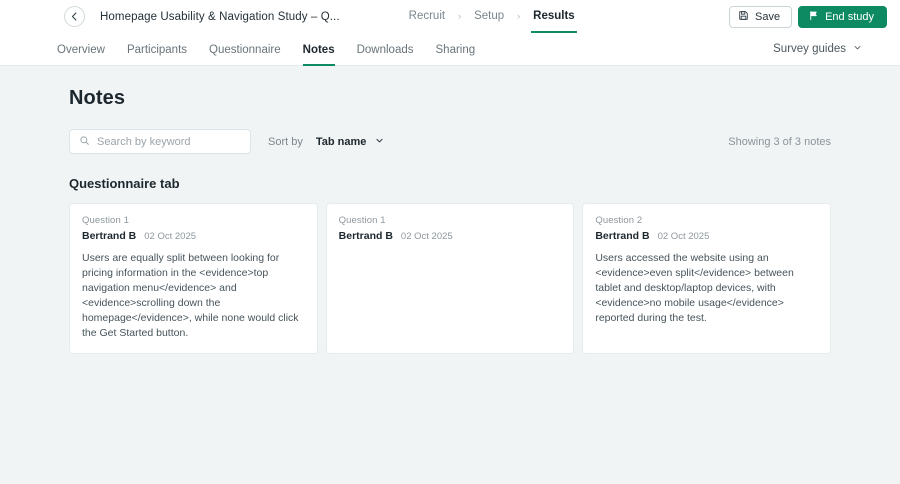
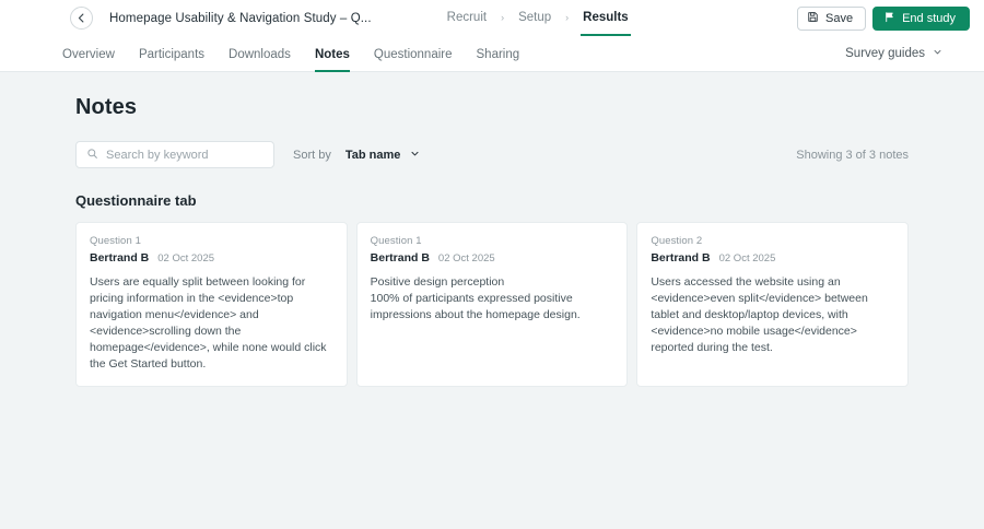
  Homepage Usability & Navigation Study – Q...
  Recruit
  ›
  Setup
  ›
  Results
  Save
  End study
  Overview
  Participants
- Questionnaire
+ Downloads
  Notes
- Downloads
+ Questionnaire
  Sharing
  Survey guides
  Notes
  Search by keyword
  Sort by
  Tab name
  Showing 3 of 3 notes
  Questionnaire tab
  Question 1
  Bertrand B
  02 Oct 2025
  Users are equally split between looking for pricing information in the <evidence>top navigation menu</evidence> and <evidence>scrolling down the homepage</evidence>, while none would click the Get Started button.
  Question 1
  Bertrand B
  02 Oct 2025
+ Positive design perception
+ 100% of participants expressed positive impressions about the homepage design.
  Question 2
  Bertrand B
  02 Oct 2025
  Users accessed the website using an <evidence>even split</evidence> between tablet and desktop/laptop devices, with <evidence>no mobile usage</evidence> reported during the test.
